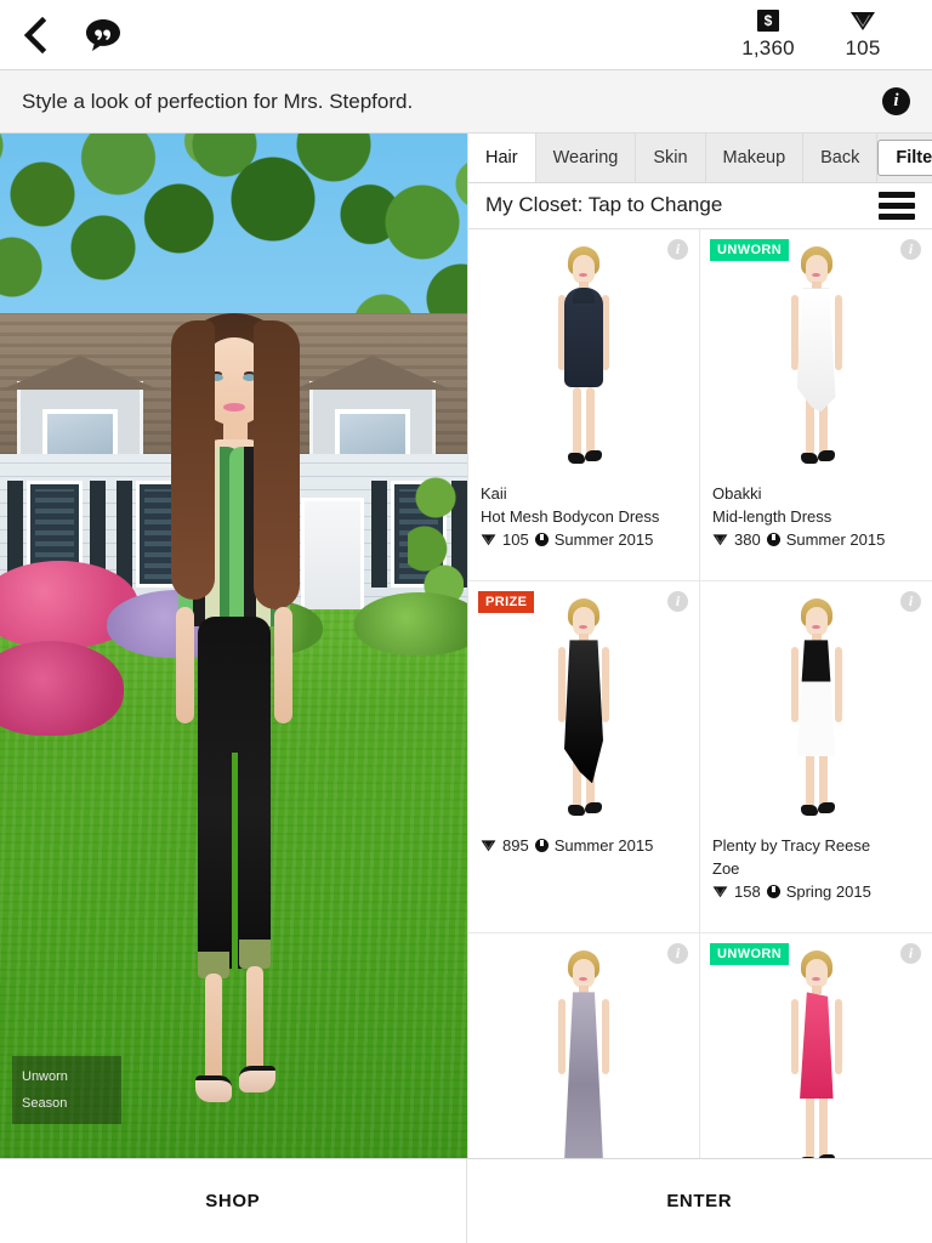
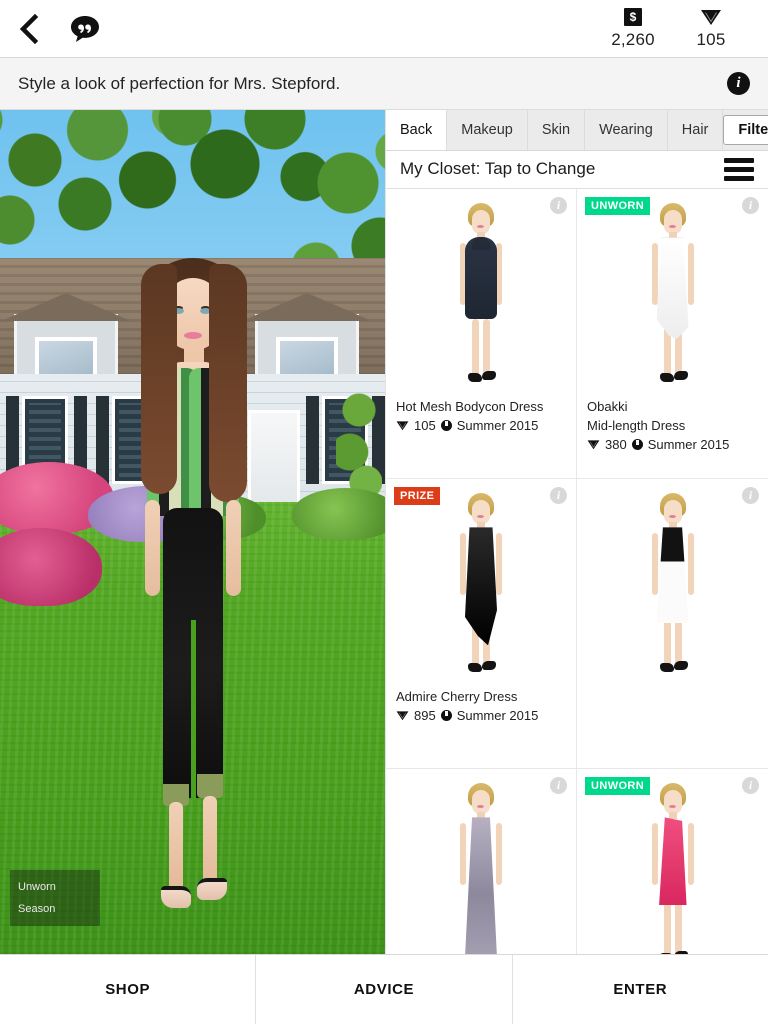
  $
- 1,360
+ 2,260
  105
  Style a look of perfection for Mrs. Stepford.
  i
  Unworn
  Season
- Hair
+ Back
- Wearing
+ Makeup
  Skin
- Makeup
+ Wearing
- Back
+ Hair
  Filte
  My Closet: Tap to Change
  i
- Kaii
  Hot Mesh Bodycon Dress
  105
  Summer 2015
  UNWORN
  i
  Obakki
  Mid-length Dress
  380
  Summer 2015
  PRIZE
  i
+ Admire Cherry Dress
  895
  Summer 2015
  i
- Plenty by Tracy Reese
- Zoe
- 158
- Spring 2015
  i
  UNWORN
  i
  SHOP
+ ADVICE
  ENTER
